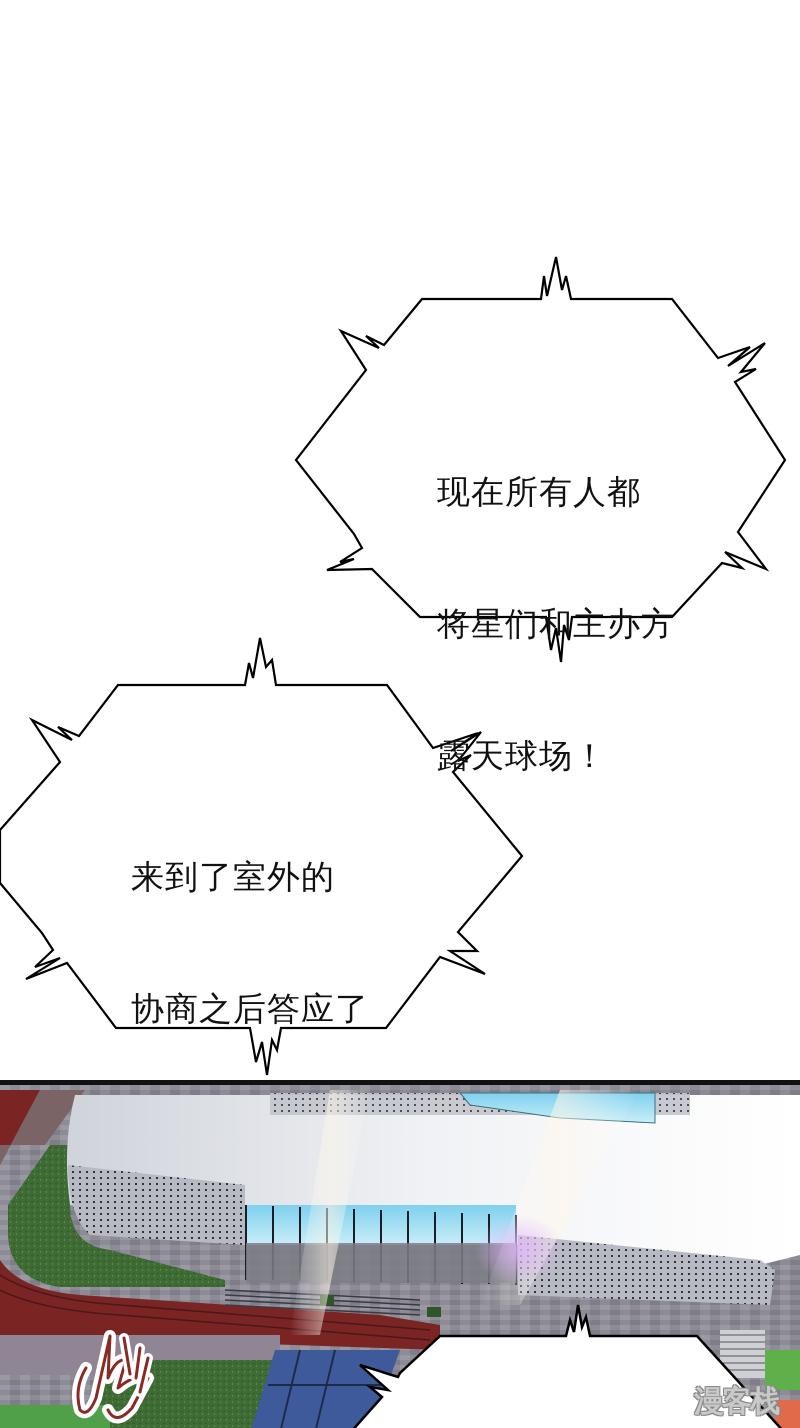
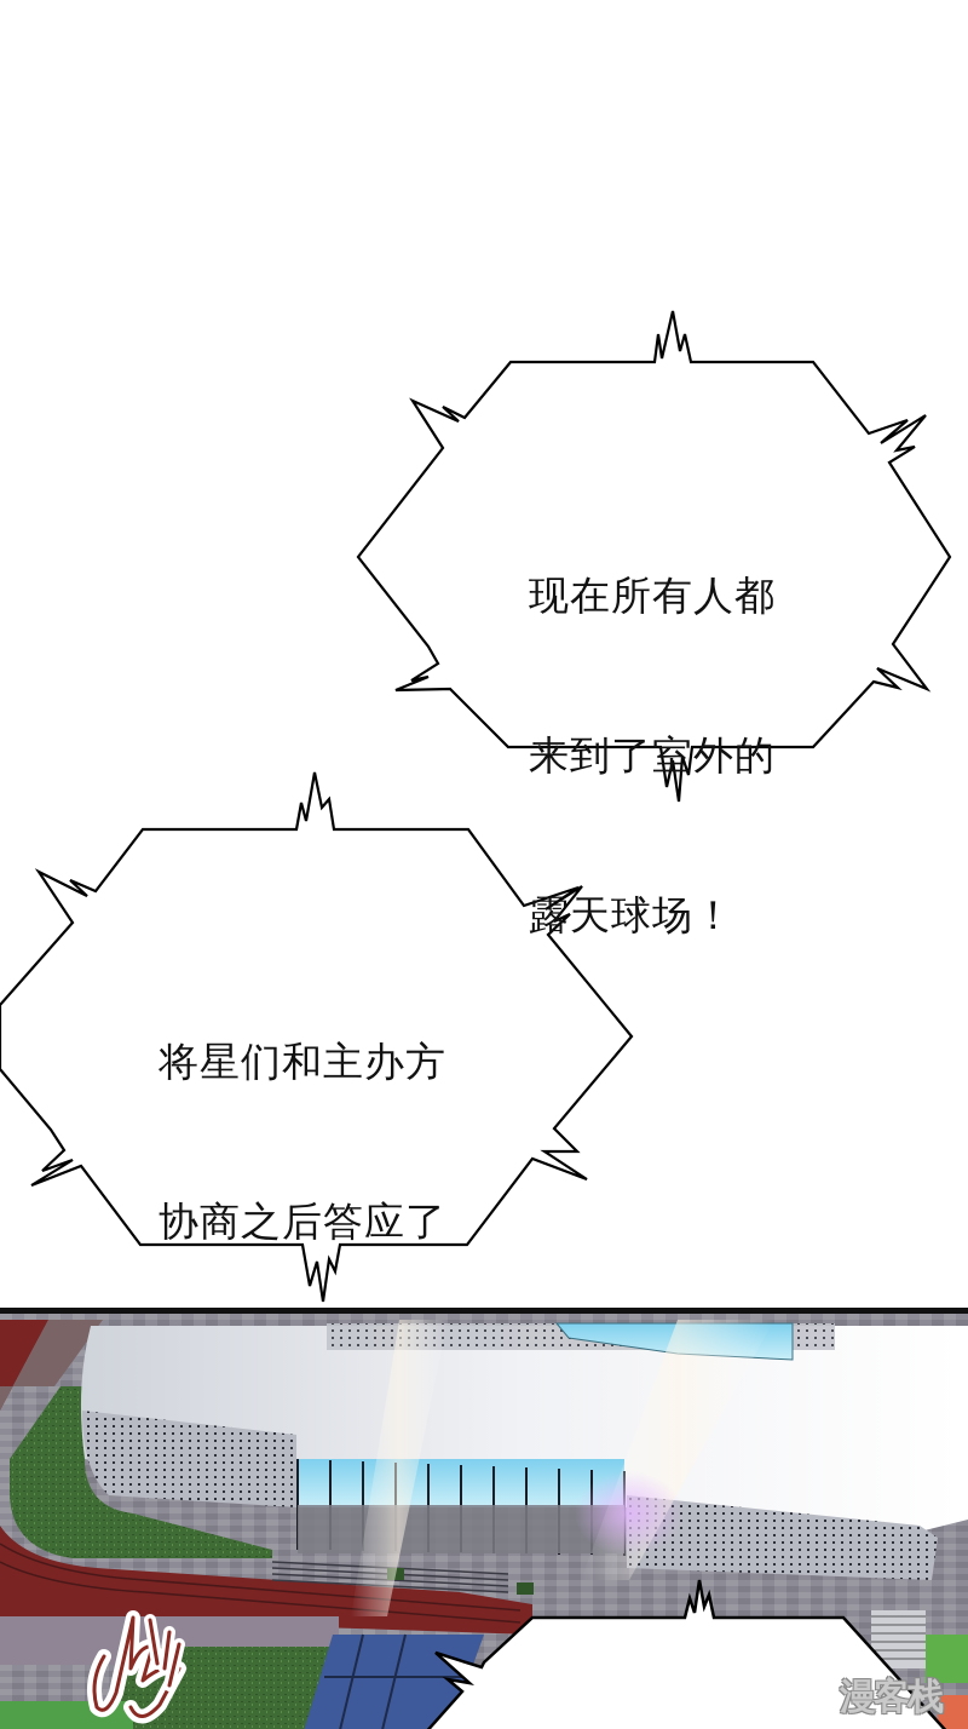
  现在所有人都
- 将星们和主办方
+ 来到了室外的
  露天球场！
- 来到了室外的
+ 将星们和主办方
  协商之后答应了
  漫客栈
